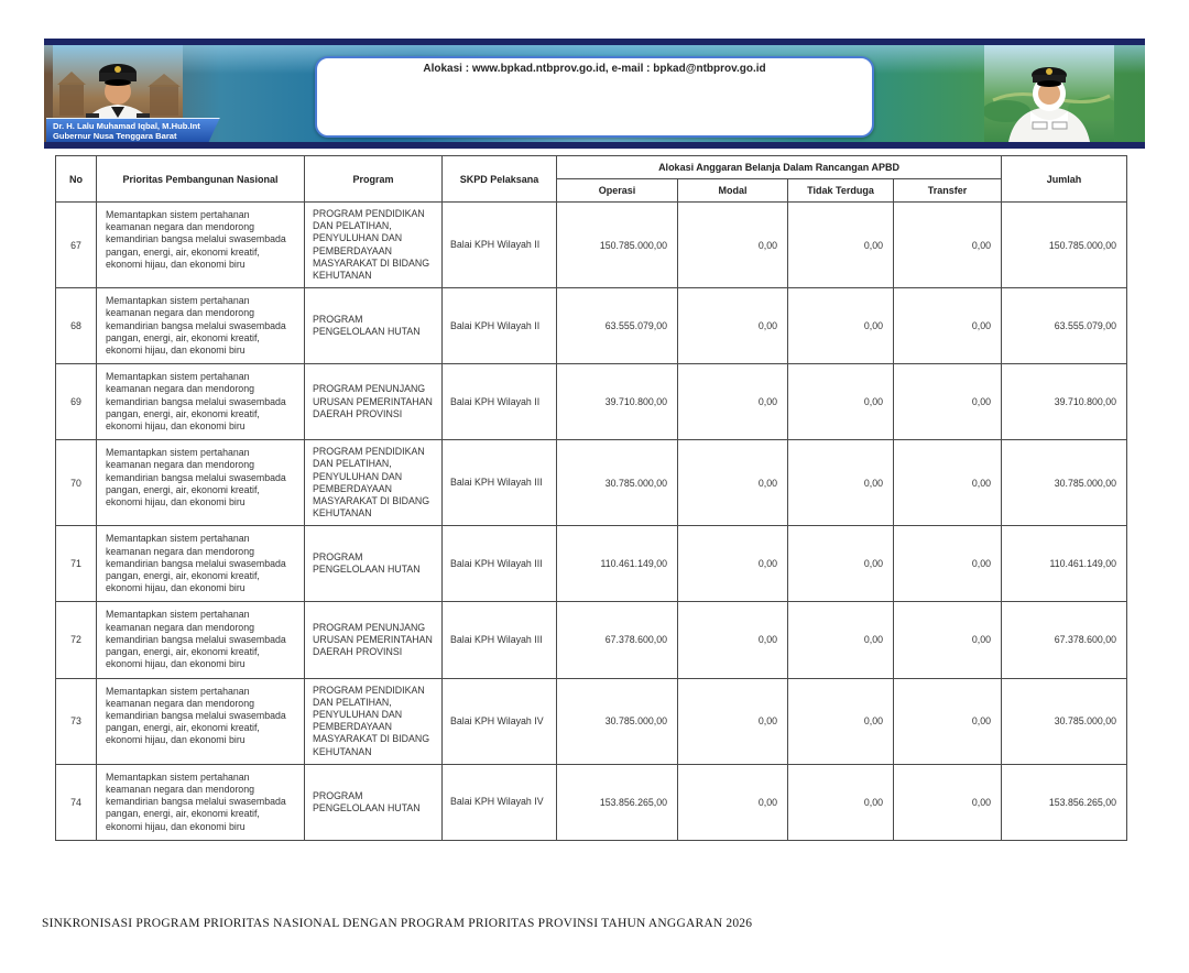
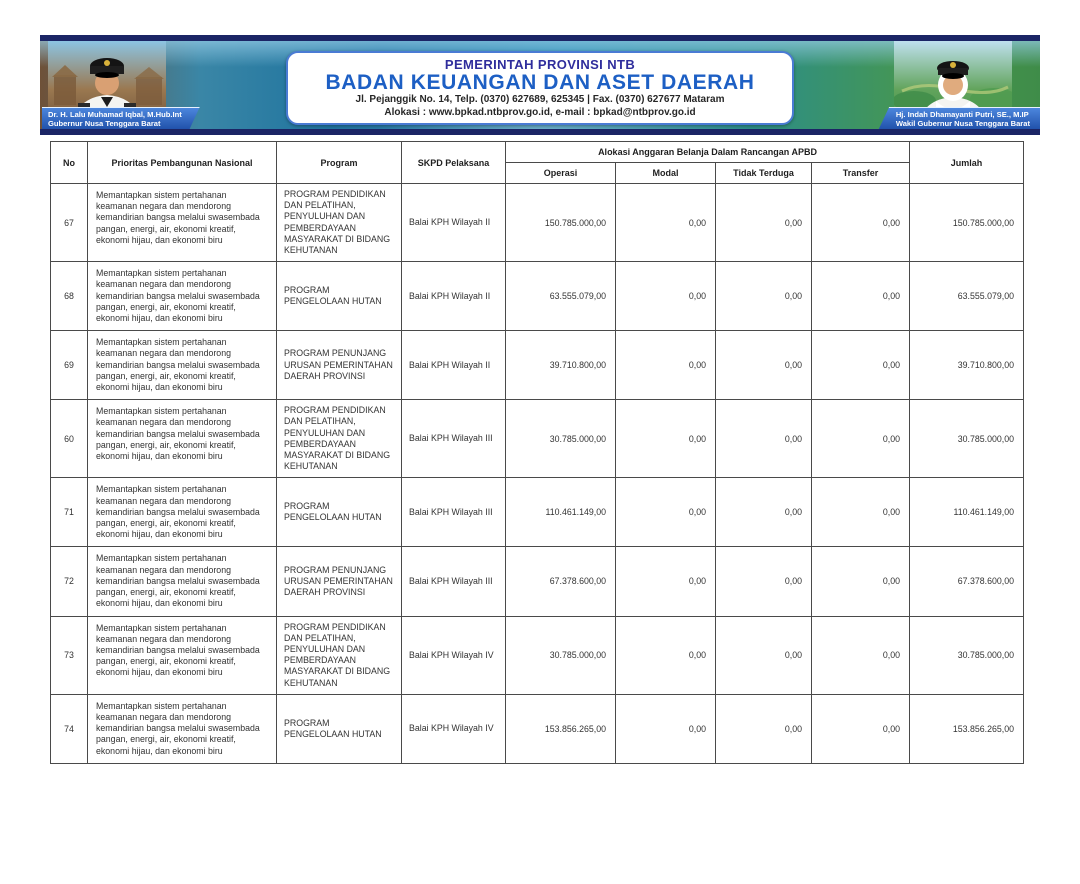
+ PEMERINTAH PROVINSI NTB
+ BADAN KEUANGAN DAN ASET DAERAH
+ Jl. Pejanggik No. 14, Telp. (0370) 627689, 625345 | Fax. (0370) 627677 Mataram
  Alokasi : www.bpkad.ntbprov.go.id, e-mail : bpkad@ntbprov.go.id
  Dr. H. Lalu Muhamad Iqbal, M.Hub.Int
  Gubernur Nusa Tenggara Barat
+ Hj. Indah Dhamayanti Putri, SE., M.IP
+ Wakil Gubernur Nusa Tenggara Barat
  No	Prioritas Pembangunan Nasional	Program	SKPD Pelaksana	Alokasi Anggaran Belanja Dalam Rancangan APBD	Jumlah
  Operasi	Modal	Tidak Terduga	Transfer
  67	Memantapkan sistem pertahanan keamanan negara dan mendorong kemandirian bangsa melalui swasembada pangan, energi, air, ekonomi kreatif, ekonomi hijau, dan ekonomi biru	PROGRAM PENDIDIKAN DAN PELATIHAN, PENYULUHAN DAN PEMBERDAYAAN MASYARAKAT DI BIDANG KEHUTANAN	Balai KPH Wilayah II	150.785.000,00	0,00	0,00	0,00	150.785.000,00
  68	Memantapkan sistem pertahanan keamanan negara dan mendorong kemandirian bangsa melalui swasembada pangan, energi, air, ekonomi kreatif, ekonomi hijau, dan ekonomi biru	PROGRAM PENGELOLAAN HUTAN	Balai KPH Wilayah II	63.555.079,00	0,00	0,00	0,00	63.555.079,00
  69	Memantapkan sistem pertahanan keamanan negara dan mendorong kemandirian bangsa melalui swasembada pangan, energi, air, ekonomi kreatif, ekonomi hijau, dan ekonomi biru	PROGRAM PENUNJANG URUSAN PEMERINTAHAN DAERAH PROVINSI	Balai KPH Wilayah II	39.710.800,00	0,00	0,00	0,00	39.710.800,00
- 70	Memantapkan sistem pertahanan keamanan negara dan mendorong kemandirian bangsa melalui swasembada pangan, energi, air, ekonomi kreatif, ekonomi hijau, dan ekonomi biru	PROGRAM PENDIDIKAN DAN PELATIHAN, PENYULUHAN DAN PEMBERDAYAAN MASYARAKAT DI BIDANG KEHUTANAN	Balai KPH Wilayah III	30.785.000,00	0,00	0,00	0,00	30.785.000,00
+ 60	Memantapkan sistem pertahanan keamanan negara dan mendorong kemandirian bangsa melalui swasembada pangan, energi, air, ekonomi kreatif, ekonomi hijau, dan ekonomi biru	PROGRAM PENDIDIKAN DAN PELATIHAN, PENYULUHAN DAN PEMBERDAYAAN MASYARAKAT DI BIDANG KEHUTANAN	Balai KPH Wilayah III	30.785.000,00	0,00	0,00	0,00	30.785.000,00
  71	Memantapkan sistem pertahanan keamanan negara dan mendorong kemandirian bangsa melalui swasembada pangan, energi, air, ekonomi kreatif, ekonomi hijau, dan ekonomi biru	PROGRAM PENGELOLAAN HUTAN	Balai KPH Wilayah III	110.461.149,00	0,00	0,00	0,00	110.461.149,00
  72	Memantapkan sistem pertahanan keamanan negara dan mendorong kemandirian bangsa melalui swasembada pangan, energi, air, ekonomi kreatif, ekonomi hijau, dan ekonomi biru	PROGRAM PENUNJANG URUSAN PEMERINTAHAN DAERAH PROVINSI	Balai KPH Wilayah III	67.378.600,00	0,00	0,00	0,00	67.378.600,00
  73	Memantapkan sistem pertahanan keamanan negara dan mendorong kemandirian bangsa melalui swasembada pangan, energi, air, ekonomi kreatif, ekonomi hijau, dan ekonomi biru	PROGRAM PENDIDIKAN DAN PELATIHAN, PENYULUHAN DAN PEMBERDAYAAN MASYARAKAT DI BIDANG KEHUTANAN	Balai KPH Wilayah IV	30.785.000,00	0,00	0,00	0,00	30.785.000,00
  74	Memantapkan sistem pertahanan keamanan negara dan mendorong kemandirian bangsa melalui swasembada pangan, energi, air, ekonomi kreatif, ekonomi hijau, dan ekonomi biru	PROGRAM PENGELOLAAN HUTAN	Balai KPH Wilayah IV	153.856.265,00	0,00	0,00	0,00	153.856.265,00
- SINKRONISASI PROGRAM PRIORITAS NASIONAL DENGAN PROGRAM PRIORITAS PROVINSI TAHUN ANGGARAN 2026
